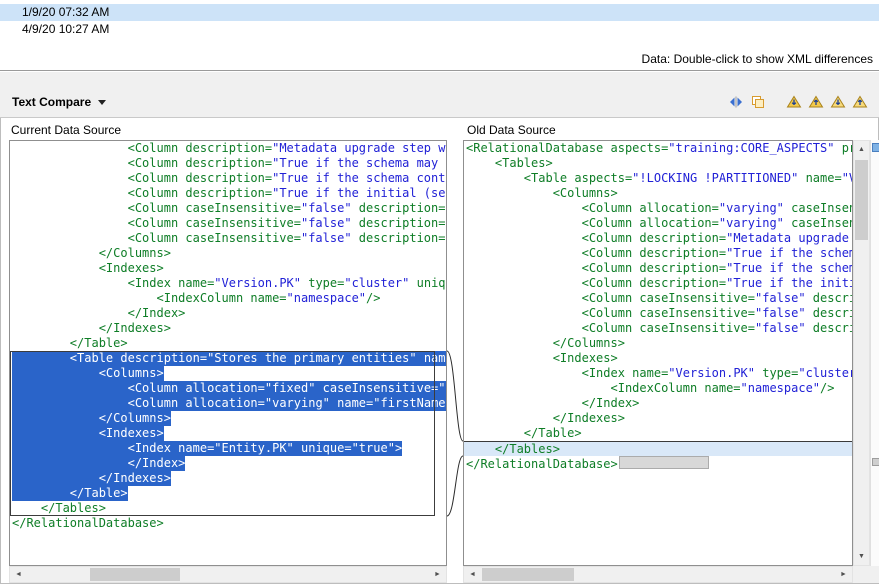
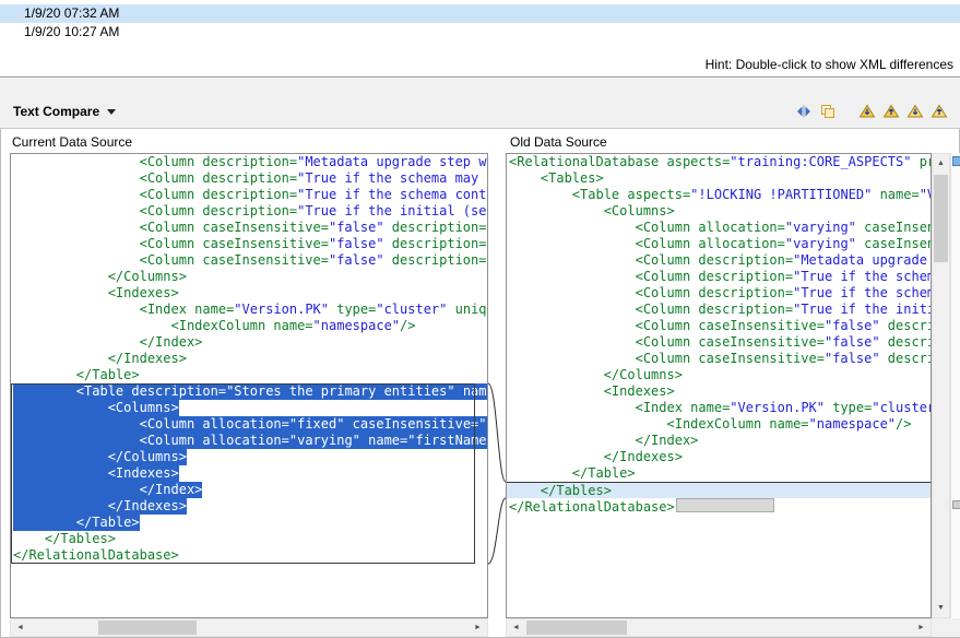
  1/9/20 07:32 AM
- 4/9/20 10:27 AM
+ 1/9/20 10:27 AM
- Data: Double-click to show XML differences
+ Hint: Double-click to show XML differences
  Text Compare
  Current Data Source
  Old Data Source
  <Column description="Metadata upgrade step w
  <Column description="True if the schema may
  <Column description="True if the schema cont
  <Column description="True if the initial (se
  <Column caseInsensitive="false" description=
  <Column caseInsensitive="false" description=
  <Column caseInsensitive="false" description=
  </Columns>
  <Indexes>
  <Index name="Version.PK" type="cluster" uniq
  <IndexColumn name="namespace"/>
  </Index>
  </Indexes>
  </Table>
  <Table description="Stores the primary entities" nam
  <Columns>
  <Column allocation="fixed" caseInsensitive="
  <Column allocation="varying" name="firstName
  </Columns>
  <Indexes>
- <Index name="Entity.PK" unique="true">
  </Index>
  </Indexes>
  </Table>
  </Tables>
  </RelationalDatabase>
  <RelationalDatabase aspects="training:CORE_ASPECTS" p
  <Tables>
  <Table aspects="!LOCKING !PARTITIONED" name="
  <Columns>
  <Column allocation="varying" caseInse
  <Column allocation="varying" caseInse
  <Column description="Metadata upgrade
  <Column description="True if the sche
  <Column description="True if the sche
  <Column description="True if the init
  <Column caseInsensitive="false" descr
  <Column caseInsensitive="false" descr
  <Column caseInsensitive="false" descr
  </Columns>
  <Indexes>
  <Index name="Version.PK" type="cluste
  <IndexColumn name="namespace"/>
  </Index>
  </Indexes>
  </Table>
  </Tables>
  </RelationalDatabase>
